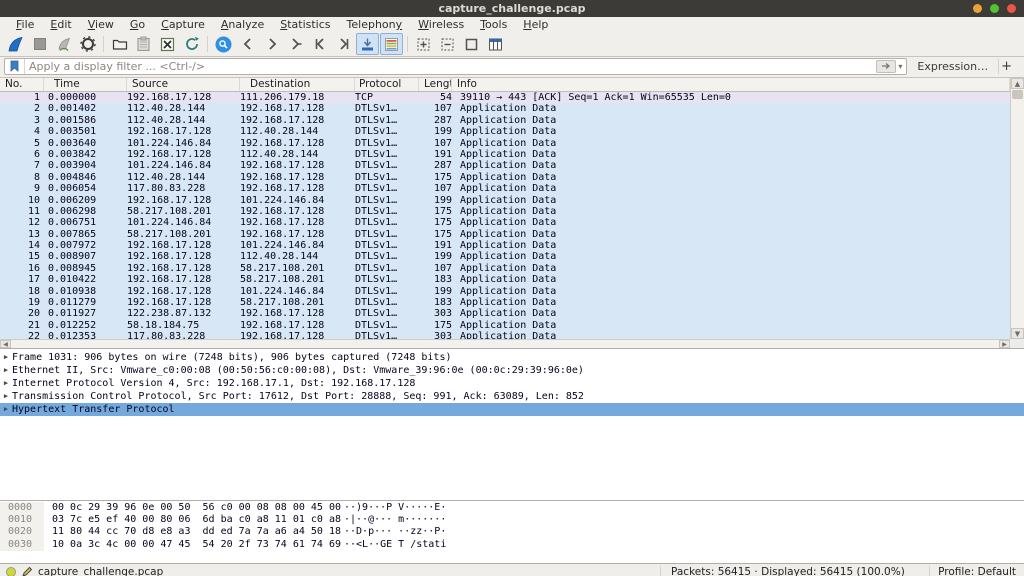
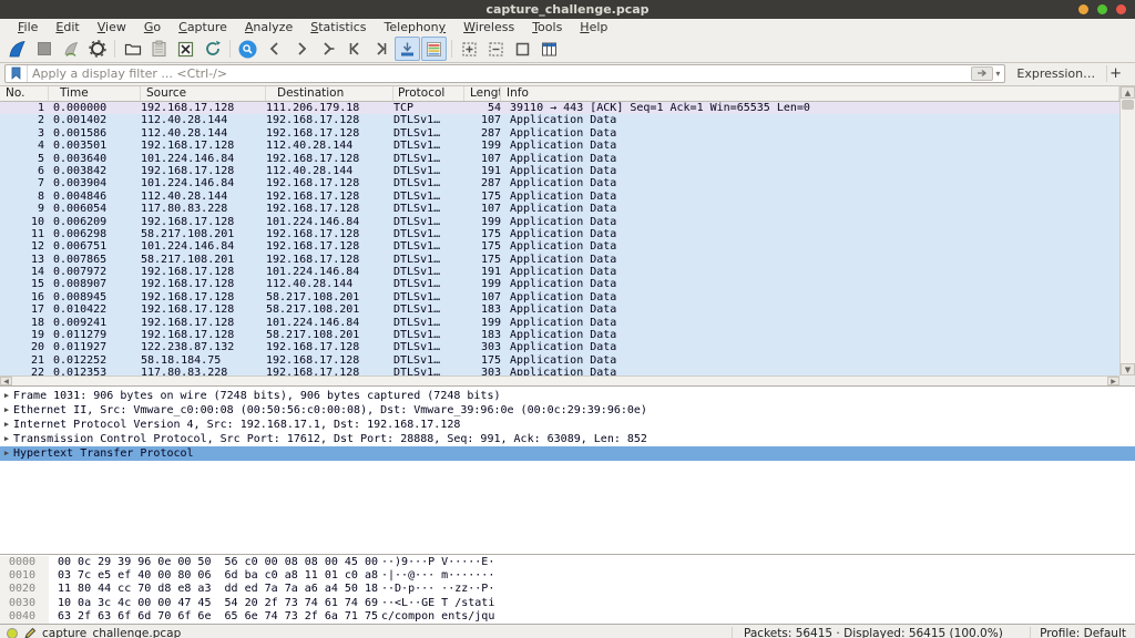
  capture_challenge.pcap
  File
  Edit
  View
  Go
  Capture
  Analyze
  Statistics
  Telephony
  Wireless
  Tools
  Help
  Apply a display filter ... <Ctrl-/>
  ▾
  Expression…
  +
  No.
  Time
  Source
  Destination
  Protocol
  Lengt
  Info
  1
  0.000000
  192.168.17.128
  111.206.179.18
  TCP
  54
  39110 → 443 [ACK] Seq=1 Ack=1 Win=65535 Len=0
  2
  0.001402
  112.40.28.144
  192.168.17.128
  DTLSv1…
  107
  Application Data
  3
  0.001586
  112.40.28.144
  192.168.17.128
  DTLSv1…
  287
  Application Data
  4
  0.003501
  192.168.17.128
  112.40.28.144
  DTLSv1…
  199
  Application Data
  5
  0.003640
  101.224.146.84
  192.168.17.128
  DTLSv1…
  107
  Application Data
  6
  0.003842
  192.168.17.128
  112.40.28.144
  DTLSv1…
  191
  Application Data
  7
  0.003904
  101.224.146.84
  192.168.17.128
  DTLSv1…
  287
  Application Data
  8
  0.004846
  112.40.28.144
  192.168.17.128
  DTLSv1…
  175
  Application Data
  9
  0.006054
  117.80.83.228
  192.168.17.128
  DTLSv1…
  107
  Application Data
  10
  0.006209
  192.168.17.128
  101.224.146.84
  DTLSv1…
  199
  Application Data
  11
  0.006298
  58.217.108.201
  192.168.17.128
  DTLSv1…
  175
  Application Data
  12
  0.006751
  101.224.146.84
  192.168.17.128
  DTLSv1…
  175
  Application Data
  13
  0.007865
  58.217.108.201
  192.168.17.128
  DTLSv1…
  175
  Application Data
  14
  0.007972
  192.168.17.128
  101.224.146.84
  DTLSv1…
  191
  Application Data
  15
  0.008907
  192.168.17.128
  112.40.28.144
  DTLSv1…
  199
  Application Data
  16
  0.008945
  192.168.17.128
  58.217.108.201
  DTLSv1…
  107
  Application Data
  17
  0.010422
  192.168.17.128
  58.217.108.201
  DTLSv1…
  183
  Application Data
  18
- 0.010938
+ 0.009241
  192.168.17.128
  101.224.146.84
  DTLSv1…
  199
  Application Data
  19
  0.011279
  192.168.17.128
  58.217.108.201
  DTLSv1…
  183
  Application Data
  20
  0.011927
  122.238.87.132
  192.168.17.128
  DTLSv1…
  303
  Application Data
  21
  0.012252
  58.18.184.75
  192.168.17.128
  DTLSv1…
  175
  Application Data
  22
  0.012353
  117.80.83.228
  192.168.17.128
  DTLSv1…
  303
  Application Data
  ▲
  ▼
  ▶
  Frame 1031: 906 bytes on wire (7248 bits), 906 bytes captured (7248 bits)
  ▶
  Ethernet II, Src: Vmware_c0:00:08 (00:50:56:c0:00:08), Dst: Vmware_39:96:0e (00:0c:29:39:96:0e)
  ▶
  Internet Protocol Version 4, Src: 192.168.17.1, Dst: 192.168.17.128
  ▶
  Transmission Control Protocol, Src Port: 17612, Dst Port: 28888, Seq: 991, Ack: 63089, Len: 852
  ▶
  Hypertext Transfer Protocol
  0000
  00 0c 29 39 96 0e 00 50 56 c0 00 08 08 00 45 00
  ··)9···P V·····E·
  0010
  03 7c e5 ef 40 00 80 06 6d ba c0 a8 11 01 c0 a8
  ·|··@··· m·······
  0020
  11 80 44 cc 70 d8 e8 a3 dd ed 7a 7a a6 a4 50 18
  ··D·p··· ··zz··P·
  0030
  10 0a 3c 4c 00 00 47 45 54 20 2f 73 74 61 74 69
  ··<L··GE T /stati
+ 0040
+ 63 2f 63 6f 6d 70 6f 6e 65 6e 74 73 2f 6a 71 75
+ c/compon ents/jqu
  capture_challenge.pcap
  Packets: 56415 · Displayed: 56415 (100.0%)
  Profile: Default
